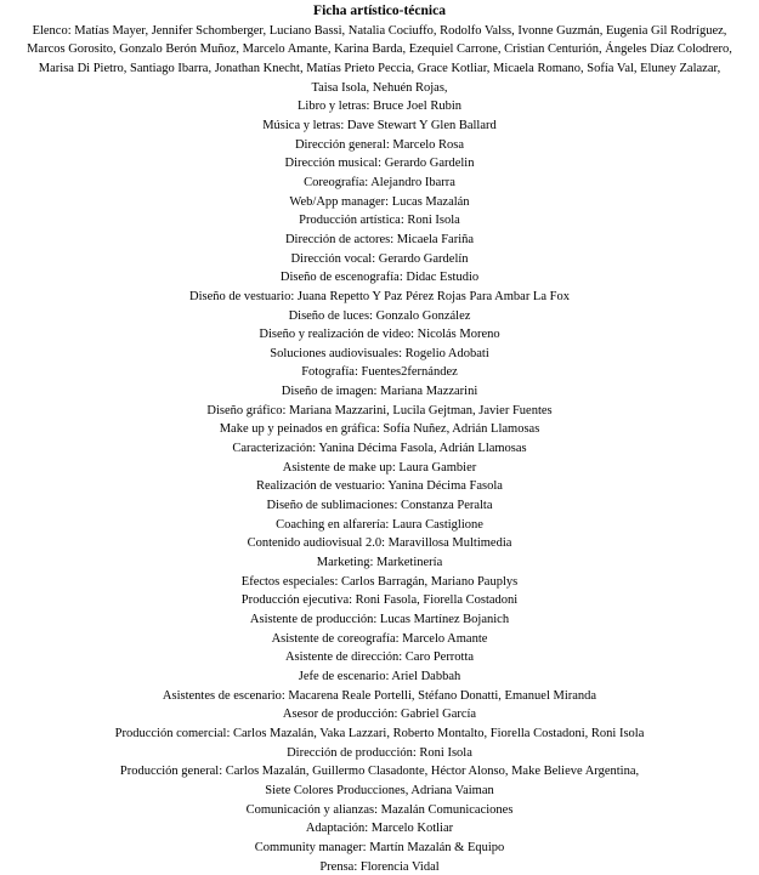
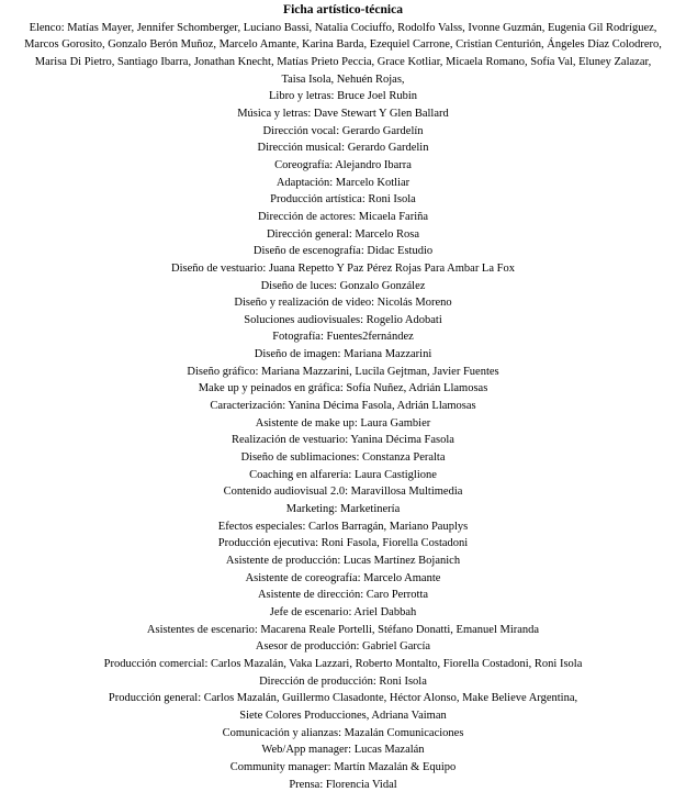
  Ficha artístico-técnica
  Elenco: Matías Mayer, Jennifer Schomberger, Luciano Bassi, Natalia Cociuffo, Rodolfo Valss, Ivonne Guzmán, Eugenia Gil Rodríguez,
  Marcos Gorosito, Gonzalo Berón Muñoz, Marcelo Amante, Karina Barda, Ezequiel Carrone, Cristian Centurión, Ángeles Díaz Colodrero,
  Marisa Di Pietro, Santiago Ibarra, Jonathan Knecht, Matías Prieto Peccia, Grace Kotliar, Micaela Romano, Sofía Val, Eluney Zalazar,
  Taisa Isola, Nehuén Rojas,
  Libro y letras: Bruce Joel Rubin
  Música y letras: Dave Stewart Y Glen Ballard
- Dirección general: Marcelo Rosa
+ Dirección vocal: Gerardo Gardelín
  Dirección musical: Gerardo Gardelin
  Coreografía: Alejandro Ibarra
- Web/App manager: Lucas Mazalán
+ Adaptación: Marcelo Kotliar
  Producción artística: Roni Isola
  Dirección de actores: Micaela Fariña
- Dirección vocal: Gerardo Gardelín
+ Dirección general: Marcelo Rosa
  Diseño de escenografía: Didac Estudio
  Diseño de vestuario: Juana Repetto Y Paz Pérez Rojas Para Ambar La Fox
  Diseño de luces: Gonzalo González
  Diseño y realización de video: Nicolás Moreno
  Soluciones audiovisuales: Rogelio Adobati
  Fotografía: Fuentes2fernández
  Diseño de imagen: Mariana Mazzarini
  Diseño gráfico: Mariana Mazzarini, Lucila Gejtman, Javier Fuentes
  Make up y peinados en gráfica: Sofía Nuñez, Adrián Llamosas
  Caracterización: Yanina Décima Fasola, Adrián Llamosas
  Asistente de make up: Laura Gambier
  Realización de vestuario: Yanina Décima Fasola
  Diseño de sublimaciones: Constanza Peralta
  Coaching en alfarería: Laura Castiglione
  Contenido audiovisual 2.0: Maravillosa Multimedia
  Marketing: Marketinería
  Efectos especiales: Carlos Barragán, Mariano Pauplys
  Producción ejecutiva: Roni Fasola, Fiorella Costadoni
  Asistente de producción: Lucas Martínez Bojanich
  Asistente de coreografía: Marcelo Amante
  Asistente de dirección: Caro Perrotta
  Jefe de escenario: Ariel Dabbah
  Asistentes de escenario: Macarena Reale Portelli, Stéfano Donatti, Emanuel Miranda
  Asesor de producción: Gabriel García
  Producción comercial: Carlos Mazalán, Vaka Lazzari, Roberto Montalto, Fiorella Costadoni, Roni Isola
  Dirección de producción: Roni Isola
  Producción general: Carlos Mazalán, Guillermo Clasadonte, Héctor Alonso, Make Believe Argentina,
  Siete Colores Producciones, Adriana Vaiman
  Comunicación y alianzas: Mazalán Comunicaciones
- Adaptación: Marcelo Kotliar
+ Web/App manager: Lucas Mazalán
  Community manager: Martín Mazalán & Equipo
  Prensa: Florencia Vidal
